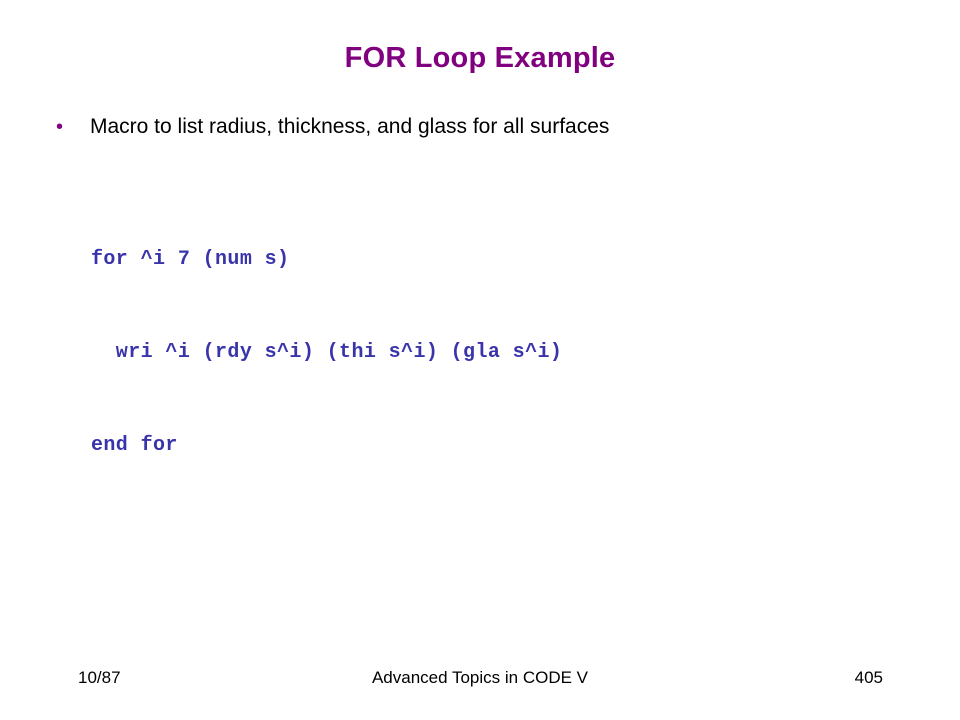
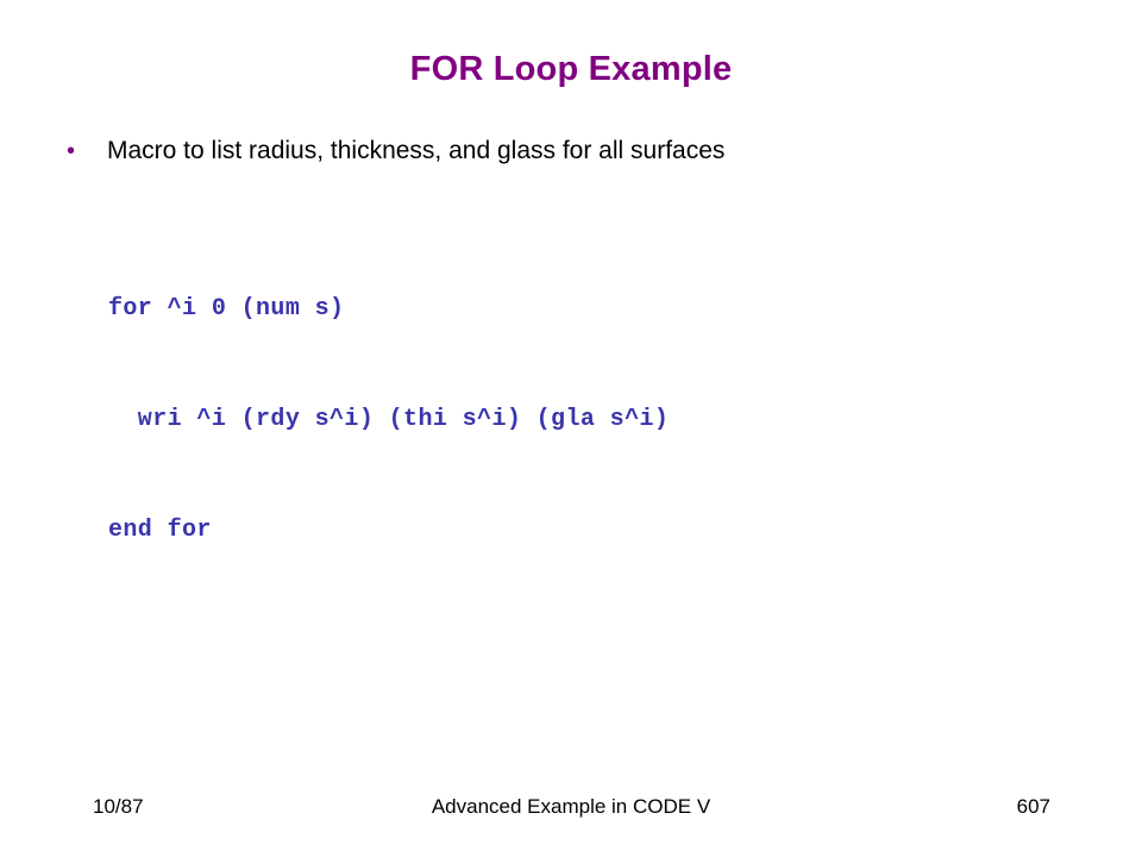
  FOR Loop Example
  •
  Macro to list radius, thickness, and glass for all surfaces
- for ^i 7 (num s)
+ for ^i 0 (num s)
  wri ^i (rdy s^i) (thi s^i) (gla s^i)
  end for
  10/87
- Advanced Topics in CODE V
+ Advanced Example in CODE V
- 405
+ 607
